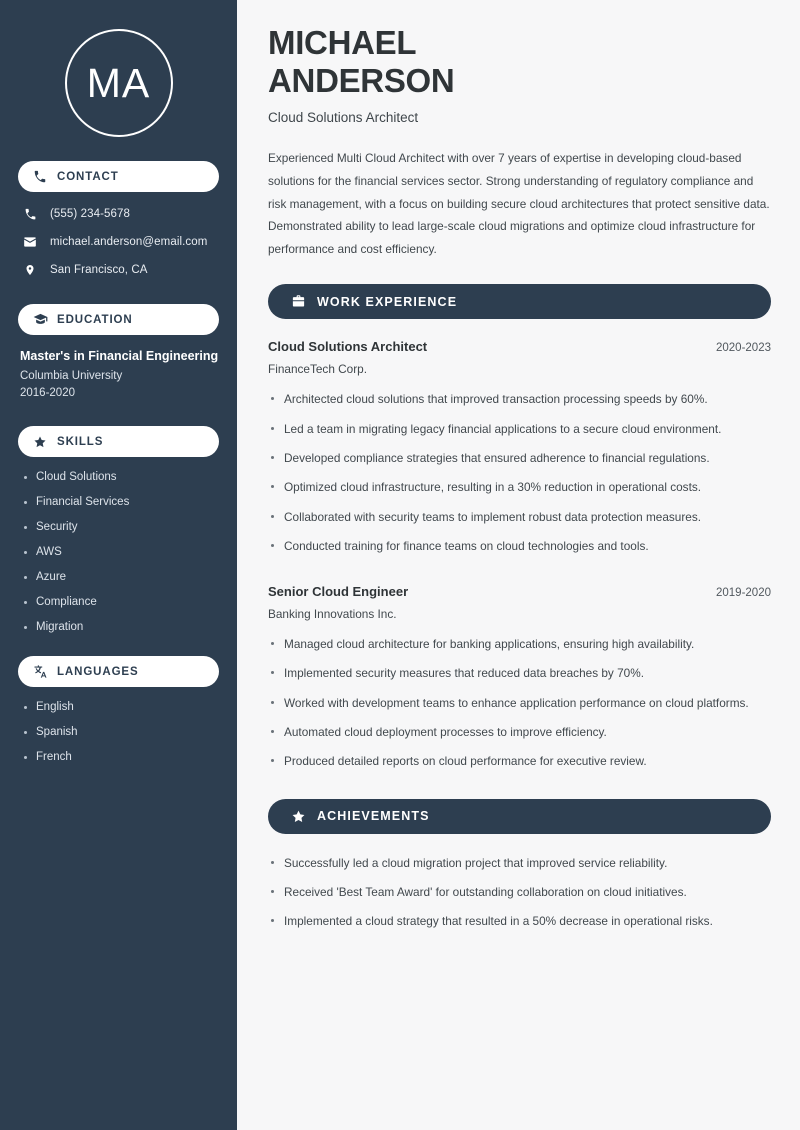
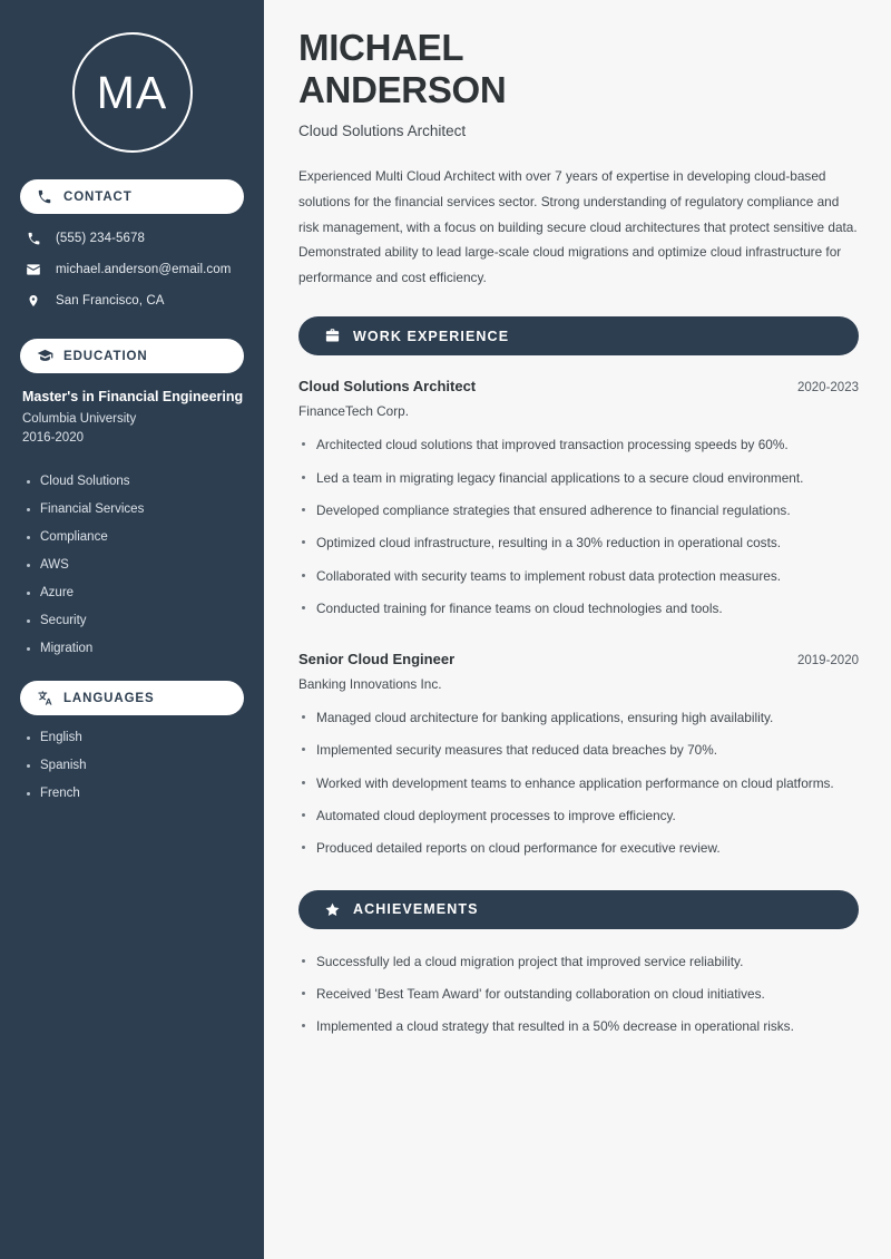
  MA
  CONTACT
  (555) 234-5678
  michael.anderson@email.com
  San Francisco, CA
  EDUCATION
  Master's in Financial Engineering
  Columbia University
  2016-2020
- SKILLS
  Cloud Solutions
  Financial Services
- Security
+ Compliance
  AWS
  Azure
- Compliance
+ Security
  Migration
  LANGUAGES
  English
  Spanish
  French
  MICHAEL
  ANDERSON
  Cloud Solutions Architect
  Experienced Multi Cloud Architect with over 7 years of expertise in developing cloud-based solutions for the financial services sector. Strong understanding of regulatory compliance and risk management, with a focus on building secure cloud architectures that protect sensitive data. Demonstrated ability to lead large-scale cloud migrations and optimize cloud infrastructure for performance and cost efficiency.
  WORK EXPERIENCE
  Cloud Solutions Architect
  2020-2023
  FinanceTech Corp.
  Architected cloud solutions that improved transaction processing speeds by 60%.
  Led a team in migrating legacy financial applications to a secure cloud environment.
  Developed compliance strategies that ensured adherence to financial regulations.
  Optimized cloud infrastructure, resulting in a 30% reduction in operational costs.
  Collaborated with security teams to implement robust data protection measures.
  Conducted training for finance teams on cloud technologies and tools.
  Senior Cloud Engineer
  2019-2020
  Banking Innovations Inc.
  Managed cloud architecture for banking applications, ensuring high availability.
  Implemented security measures that reduced data breaches by 70%.
  Worked with development teams to enhance application performance on cloud platforms.
  Automated cloud deployment processes to improve efficiency.
  Produced detailed reports on cloud performance for executive review.
  ACHIEVEMENTS
  Successfully led a cloud migration project that improved service reliability.
  Received 'Best Team Award' for outstanding collaboration on cloud initiatives.
  Implemented a cloud strategy that resulted in a 50% decrease in operational risks.
